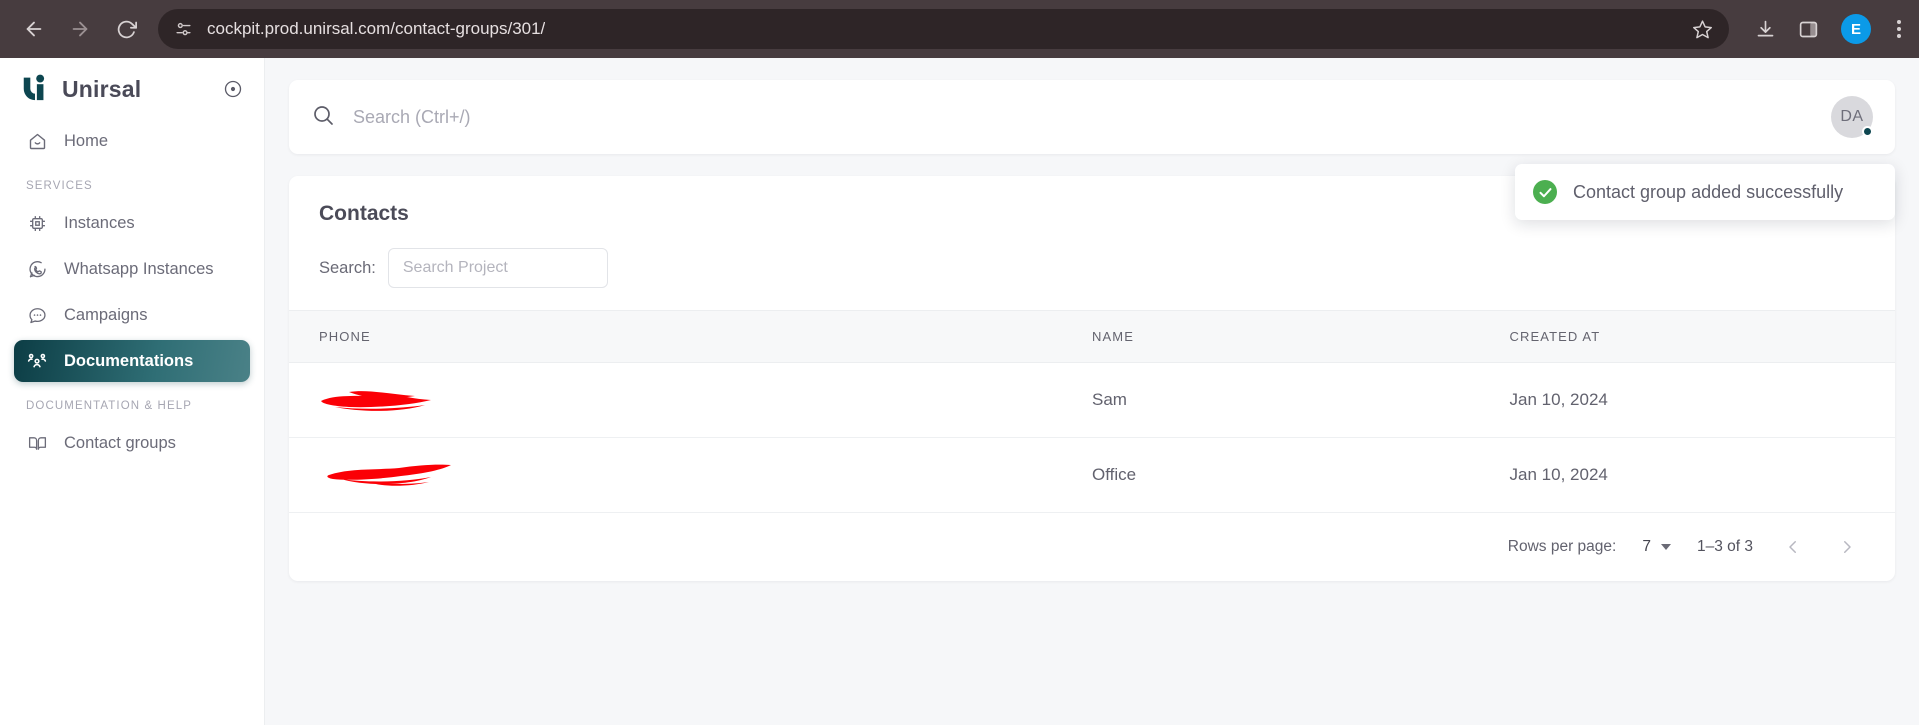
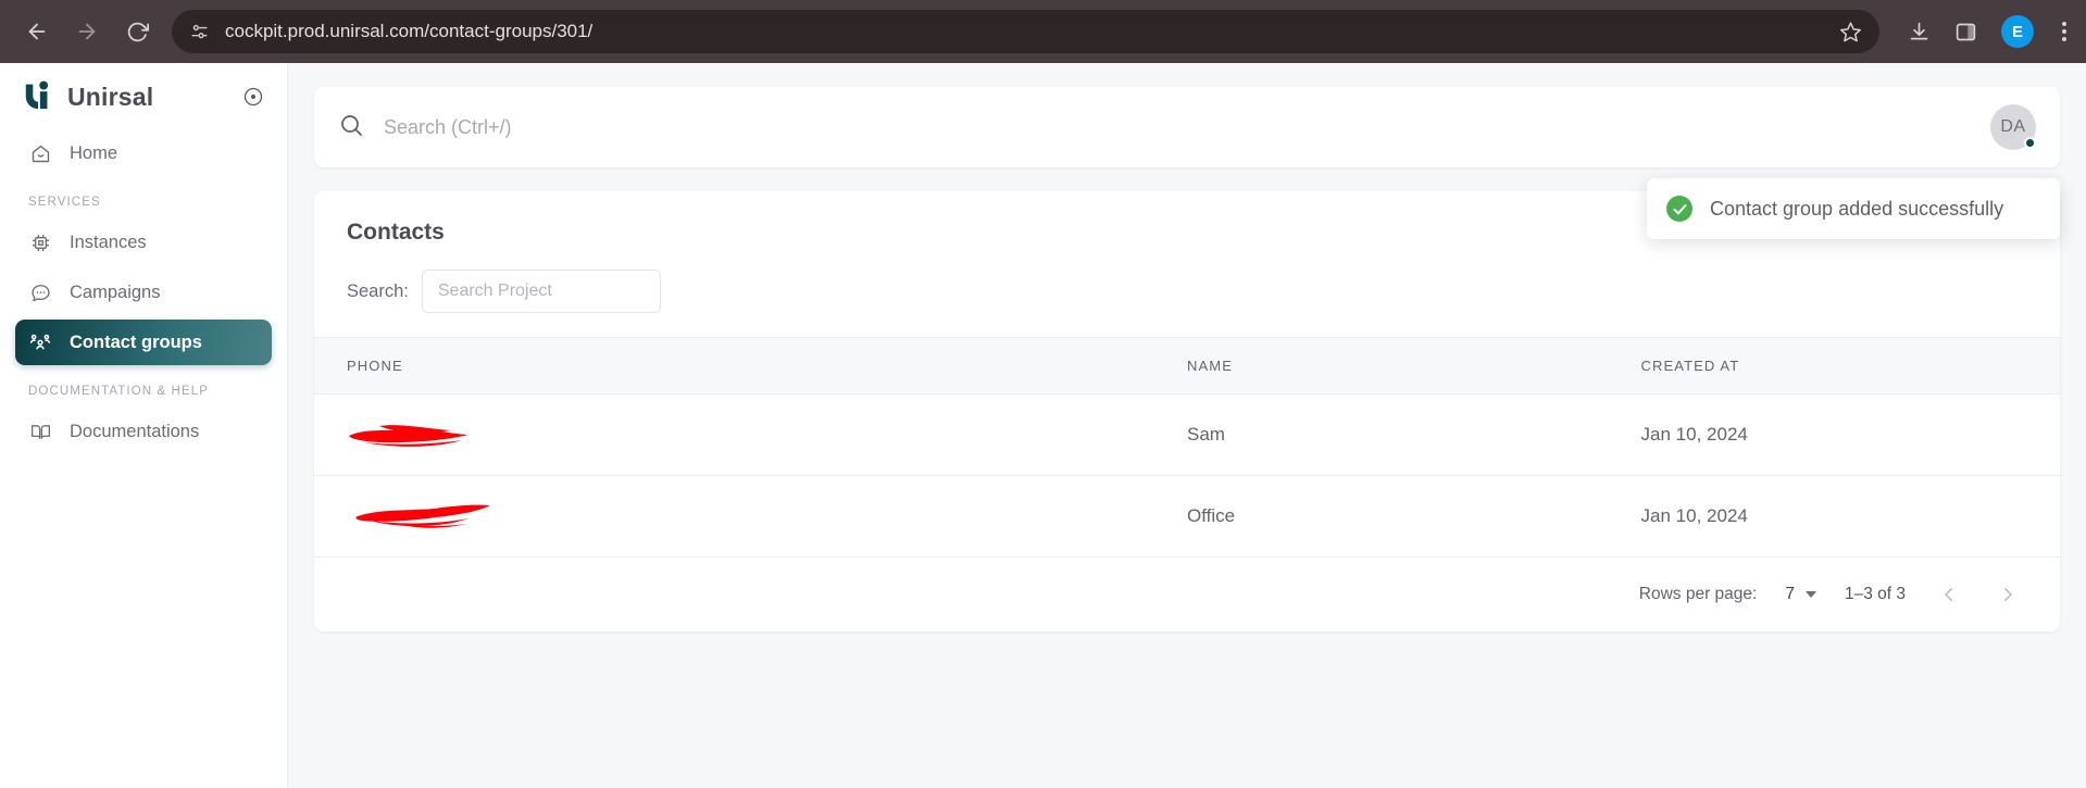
  cockpit.prod.unirsal.com/contact-groups/301/
  E
  Unirsal
  Home
  SERVICES
  Instances
- Whatsapp Instances
  Campaigns
- Documentations
+ Contact groups
  DOCUMENTATION & HELP
- Contact groups
+ Documentations
  Search (Ctrl+/)
  DA
  Contact group added successfully
  Contacts
  Search:
  Search Project
  PHONE	NAME	CREATED AT
  	Sam	Jan 10, 2024
  	Office	Jan 10, 2024
  Rows per page:
  7
  1–3 of 3
